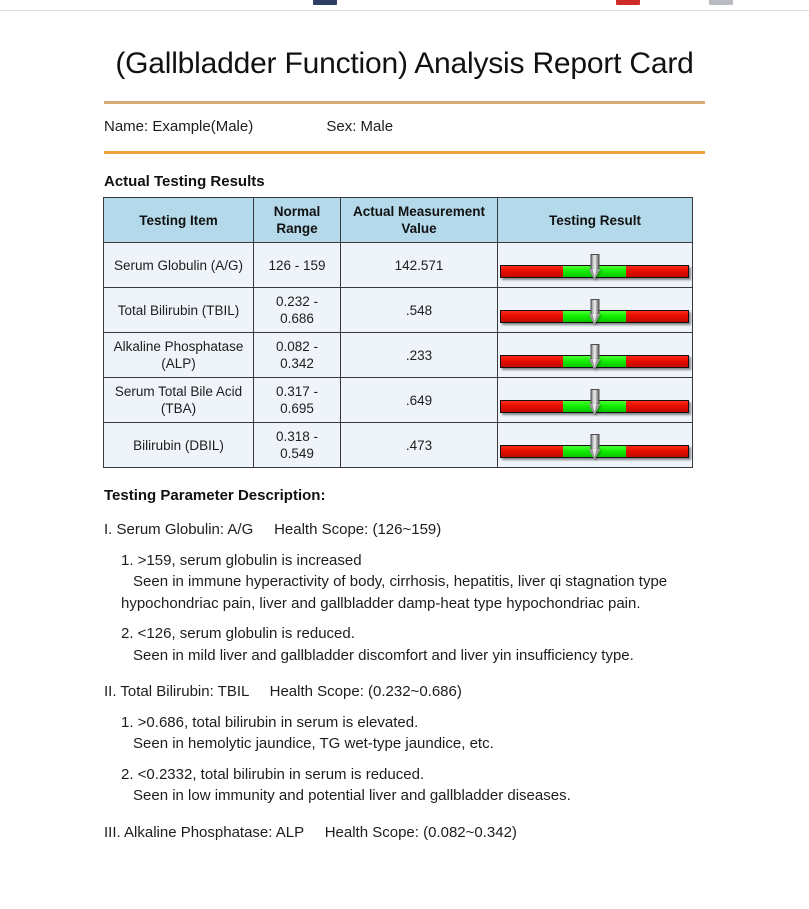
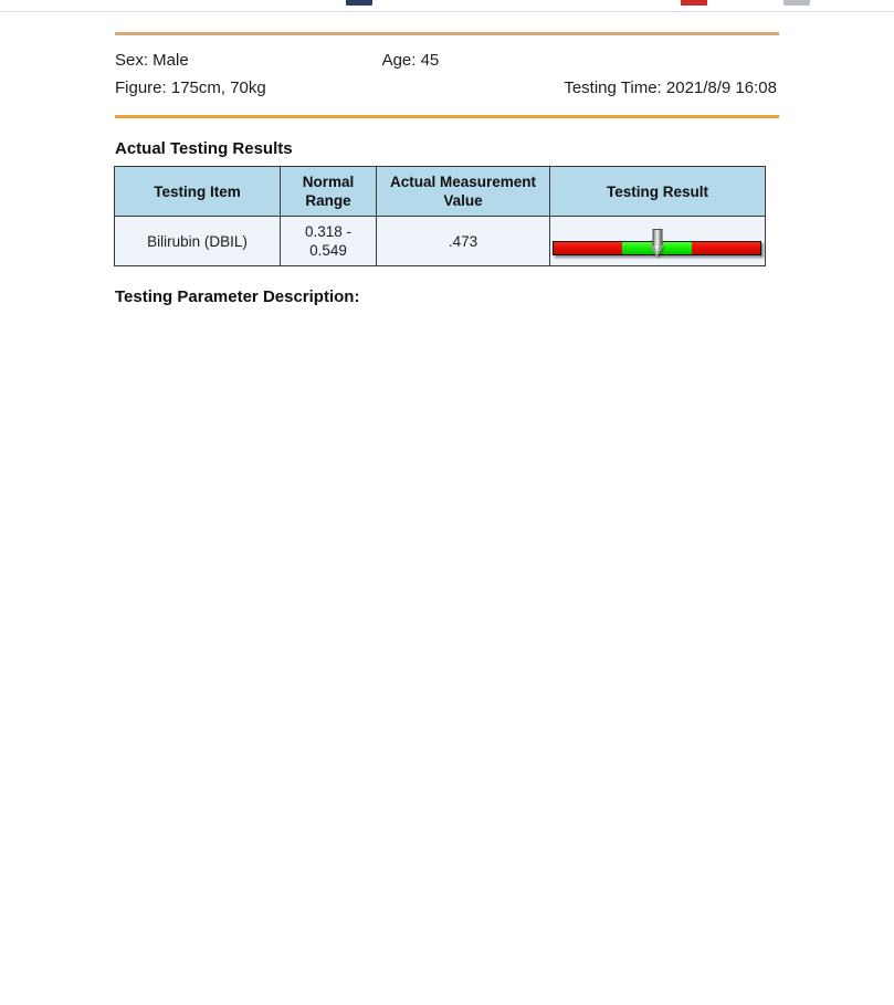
- (Gallbladder Function) Analysis Report Card
- Name: Example(Male)
  Sex: Male
+ Age: 45
+ Figure: 175cm, 70kg
+ Testing Time: 2021/8/9 16:08
  Actual Testing Results
  Testing Item	Normal Range	Actual Measurement Value	Testing Result
- Serum Globulin (A/G)	126 - 159	142.571
- Total Bilirubin (TBIL)	0.232 - 0.686	.548
- Alkaline Phosphatase (ALP)	0.082 - 0.342	.233
- Serum Total Bile Acid (TBA)	0.317 - 0.695	.649
  Bilirubin (DBIL)	0.318 - 0.549	.473
  Testing Parameter Description:
- I. Serum Globulin: A/G Health Scope: (126~159)
- 1. >159, serum globulin is increased
- Seen in immune hyperactivity of body, cirrhosis, hepatitis, liver qi stagnation type hypochondriac pain, liver and gallbladder damp-heat type hypochondriac pain.
- 2. <126, serum globulin is reduced.
- Seen in mild liver and gallbladder discomfort and liver yin insufficiency type.
- II. Total Bilirubin: TBIL Health Scope: (0.232~0.686)
- 1. >0.686, total bilirubin in serum is elevated.
- Seen in hemolytic jaundice, TG wet-type jaundice, etc.
- 2. <0.2332, total bilirubin in serum is reduced.
- Seen in low immunity and potential liver and gallbladder diseases.
- III. Alkaline Phosphatase: ALP Health Scope: (0.082~0.342)
